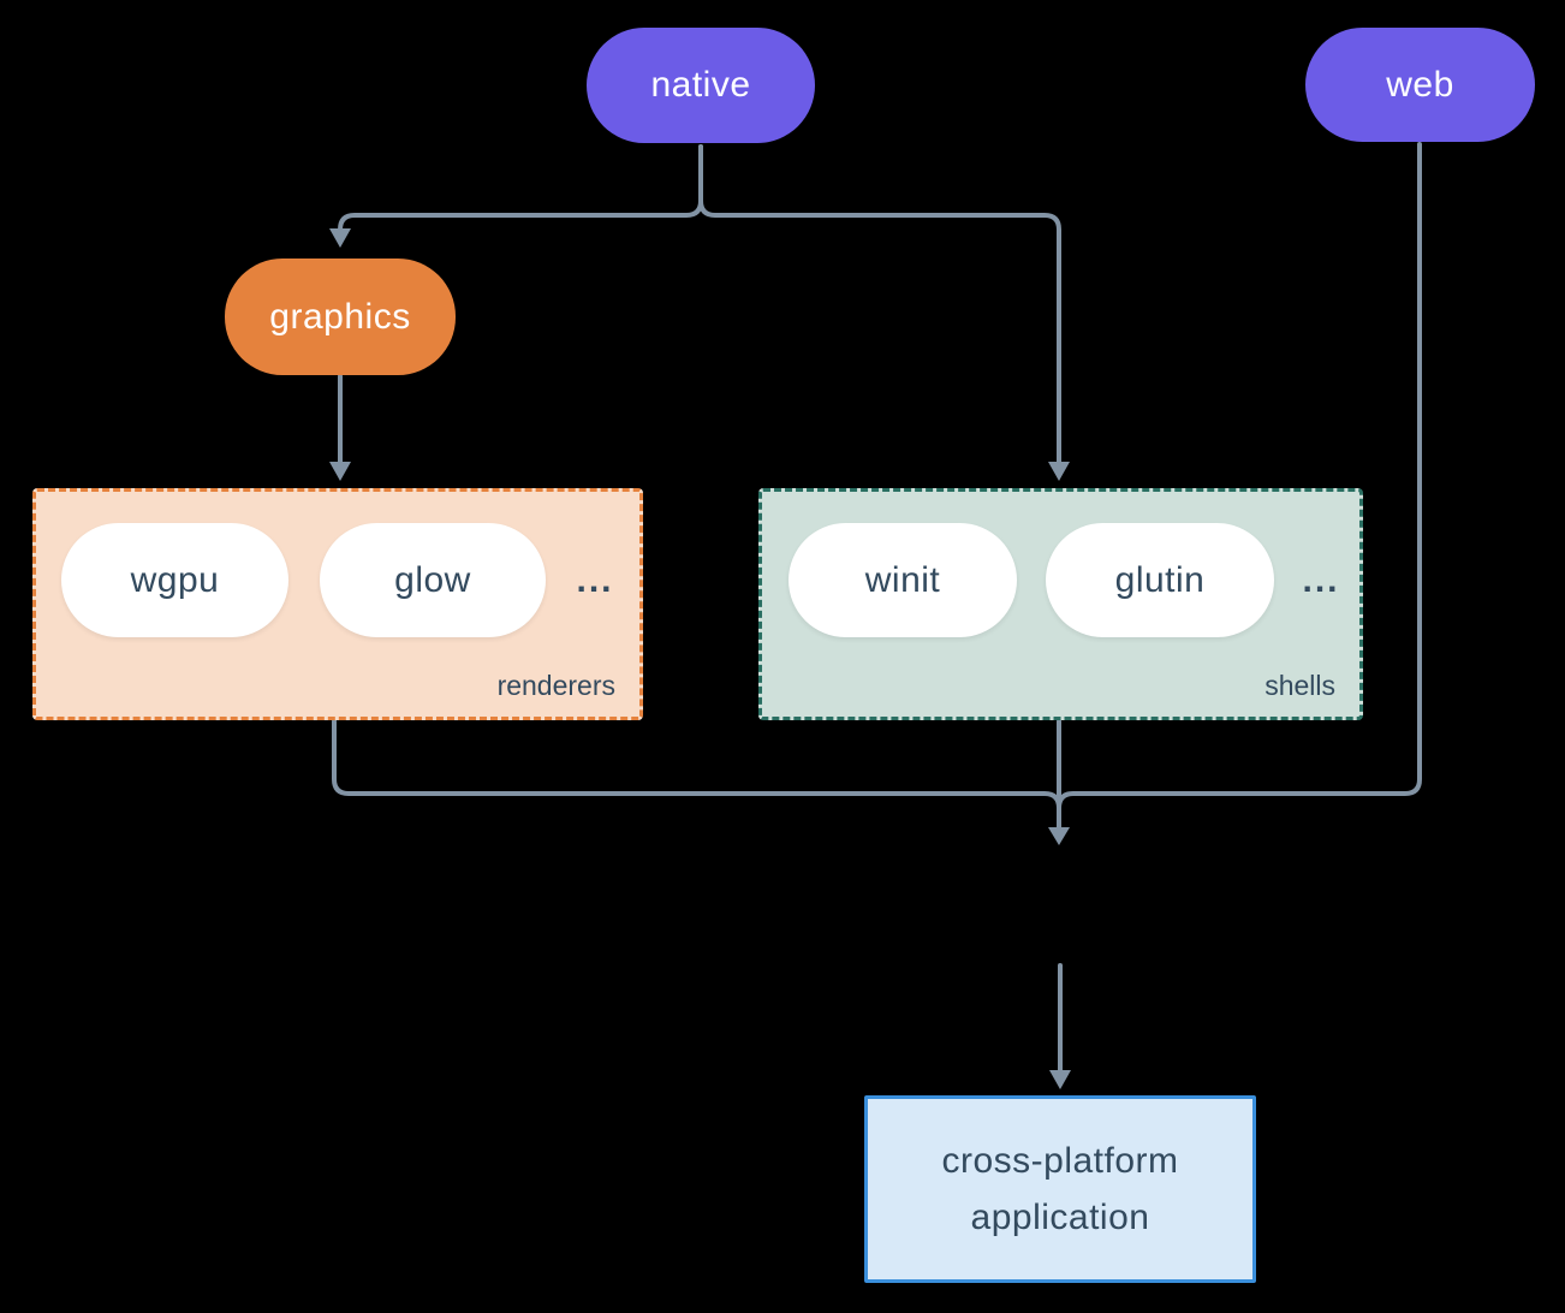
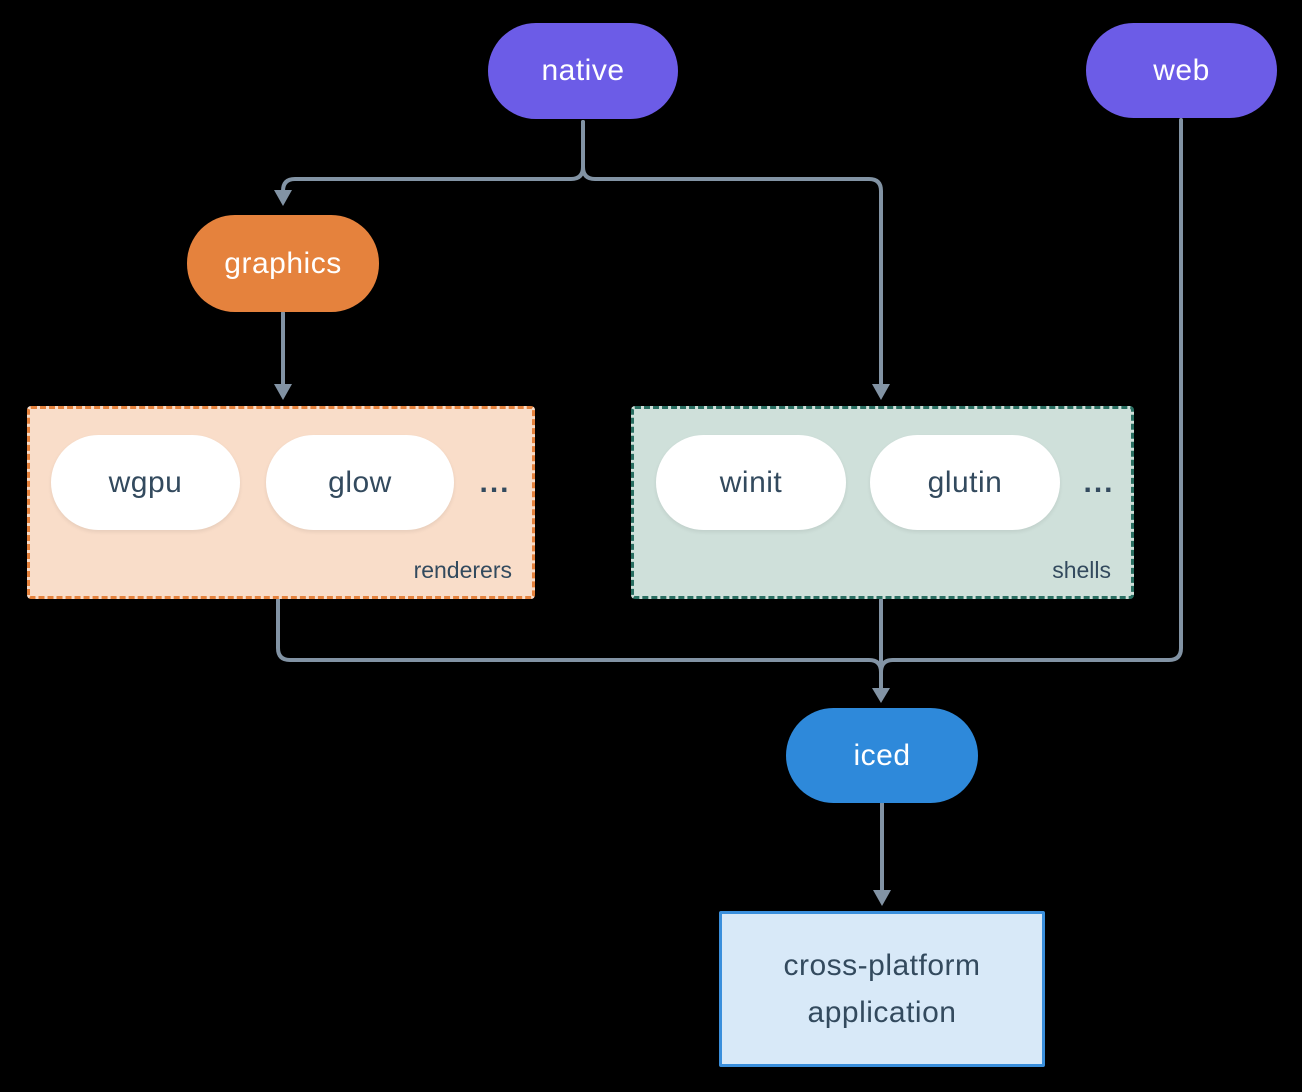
  native
  web
  graphics
  wgpu
  glow
  ...
  renderers
  winit
  glutin
  ...
  shells
+ iced
  cross-platform
  application
